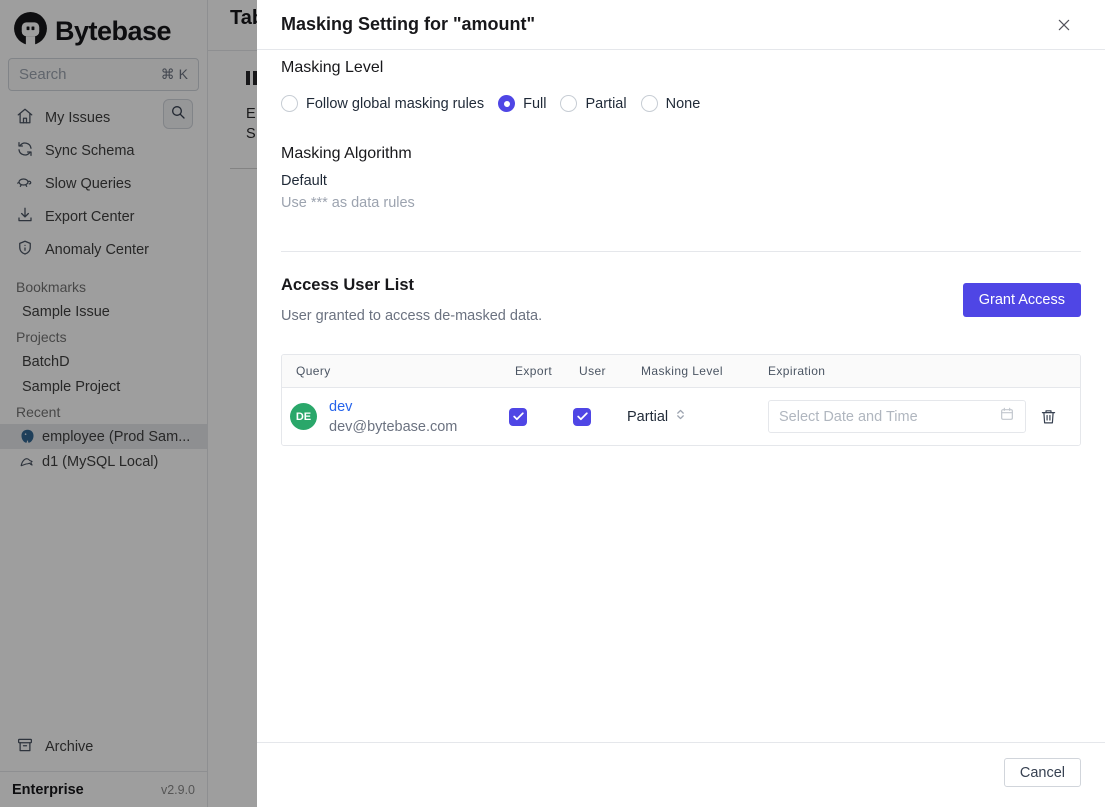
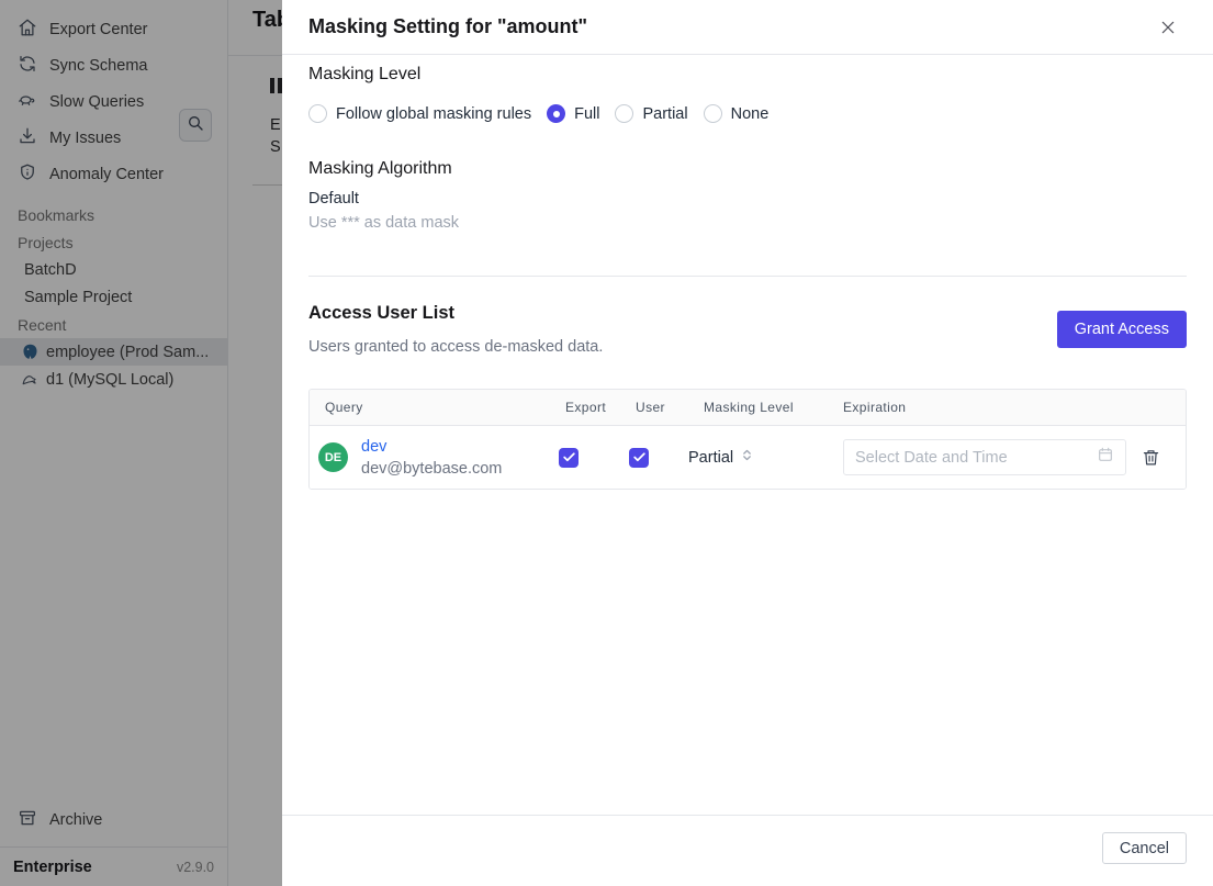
- Bytebase
- Search
- ⌘ K
- My Issues
+ Export Center
  Sync Schema
  Slow Queries
- Export Center
+ My Issues
  Anomaly Center
  Bookmarks
- Sample Issue
  Projects
  BatchD
  Sample Project
  Recent
  employee (Prod Sam...
  d1 (MySQL Local)
  Archive
  Enterprise
  v2.9.0
  E
  S
  Masking Setting for "amount"
  Masking Level
  Follow global masking rules
  Full
  Partial
  None
  Masking Algorithm
  Default
- Use *** as data rules
+ Use *** as data mask
  Access User List
- User granted to access de-masked data.
+ Users granted to access de-masked data.
  Grant Access
  Query
  Export
  User
  Masking Level
  Expiration
  DE
  dev
  dev@bytebase.com
  Partial
  Select Date and Time
  Cancel
